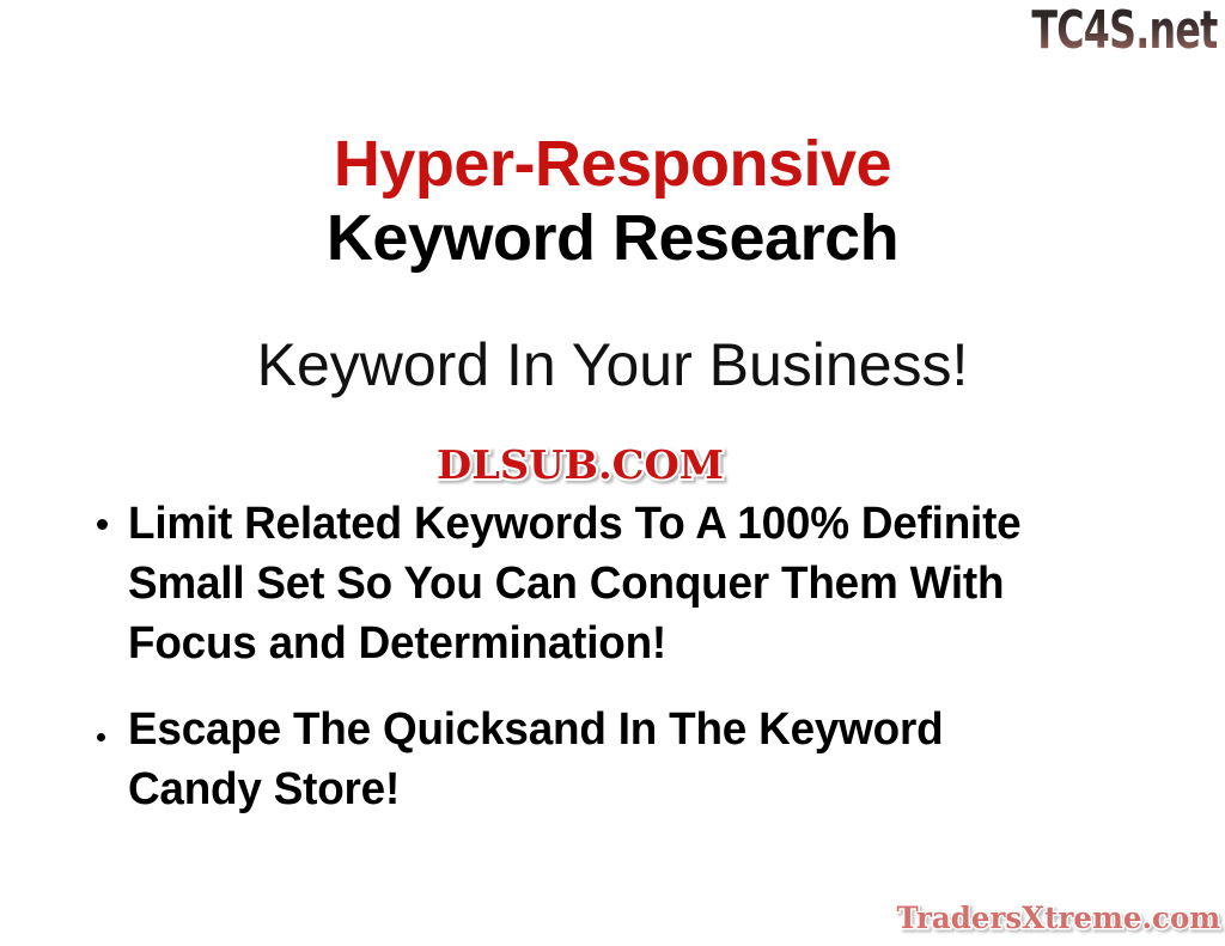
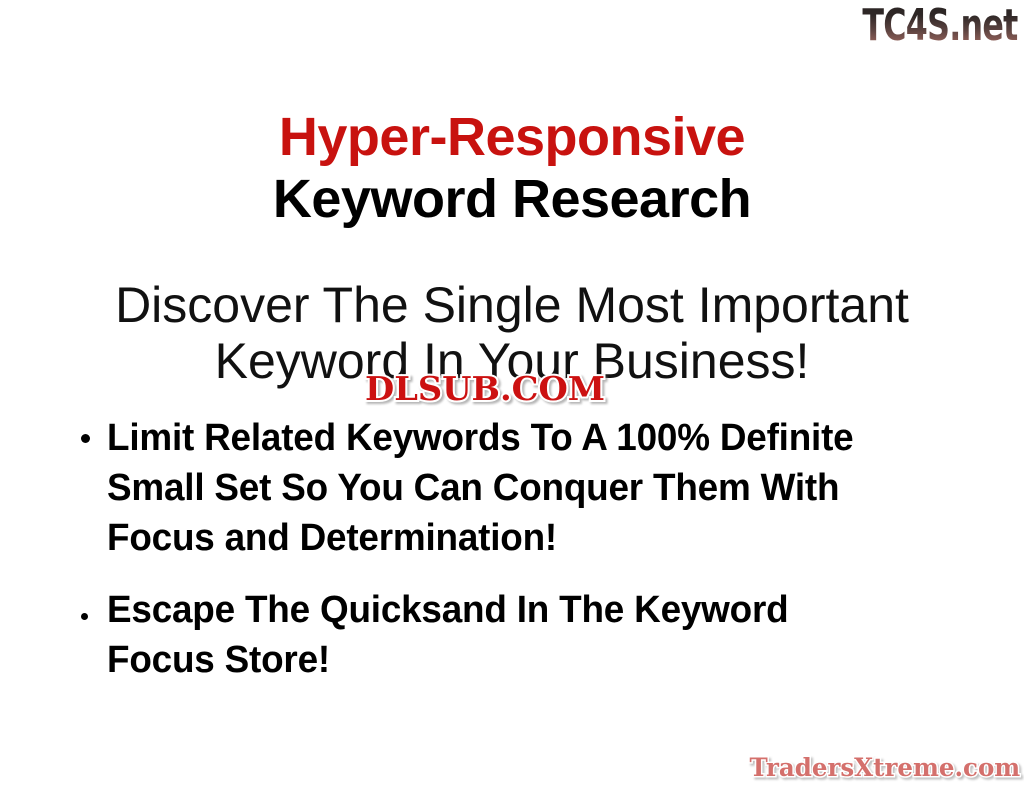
  TC4S.net
  Hyper-Responsive
  Keyword Research
+ Discover The Single Most Important
  Keyword In Your Business!
  Limit Related Keywords To A 100% Definite Small Set So You Can Conquer Them With Focus and Determination!
- Escape The Quicksand In The Keyword Candy Store!
+ Escape The Quicksand In The Keyword Focus Store!
  DLSUB.COM
  TradersXtreme.com
